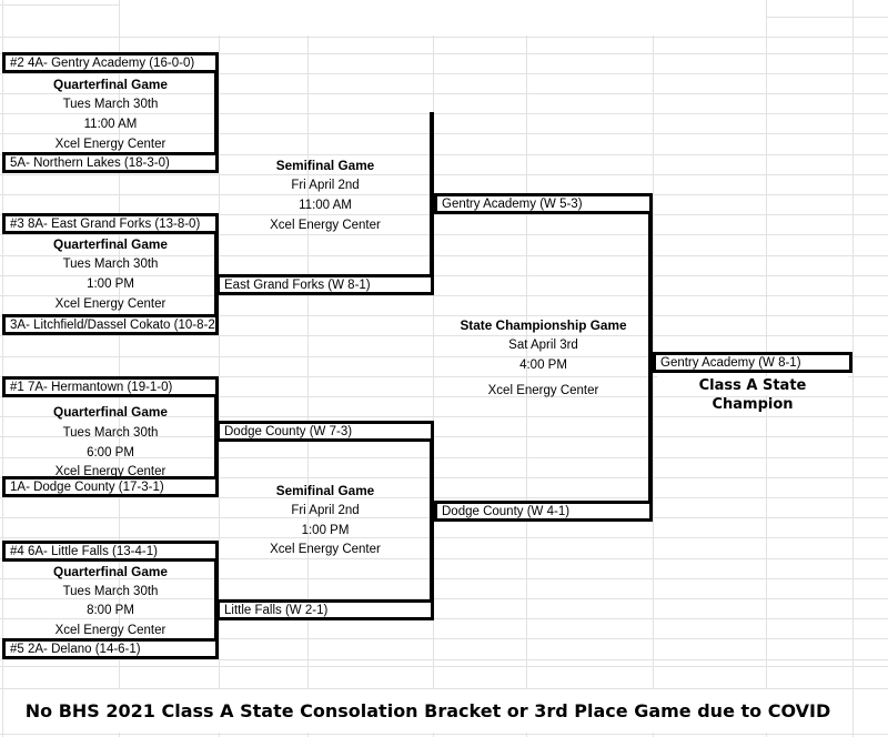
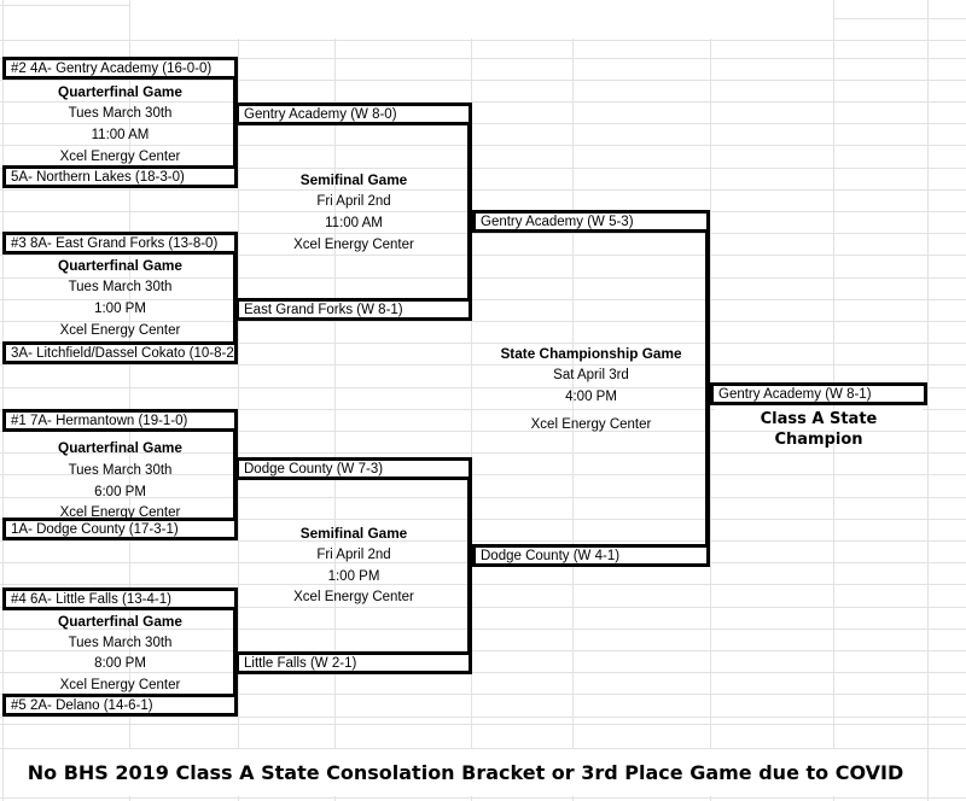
  #2 4A- Gentry Academy (16-0-0)
  Quarterfinal Game
  Tues March 30th
  11:00 AM
  Xcel Energy Center
  5A- Northern Lakes (18-3-0)
+ Gentry Academy (W 8-0)
  #3 8A- East Grand Forks (13-8-0)
  Quarterfinal Game
  Tues March 30th
  1:00 PM
  Xcel Energy Center
  3A- Litchfield/Dassel Cokato (10-8-2)
  East Grand Forks (W 8-1)
  #1 7A- Hermantown (19-1-0)
  Quarterfinal Game
  Tues March 30th
  6:00 PM
  Xcel Energy Center
  1A- Dodge County (17-3-1)
  Dodge County (W 7-3)
  #4 6A- Little Falls (13-4-1)
  Quarterfinal Game
  Tues March 30th
  8:00 PM
  Xcel Energy Center
  #5 2A- Delano (14-6-1)
  Little Falls (W 2-1)
  Semifinal Game
  Fri April 2nd
  11:00 AM
  Xcel Energy Center
  Gentry Academy (W 5-3)
  Semifinal Game
  Fri April 2nd
  1:00 PM
  Xcel Energy Center
  Dodge County (W 4-1)
  State Championship Game
  Sat April 3rd
  4:00 PM
  Xcel Energy Center
  Gentry Academy (W 8-1)
  Class A State Champion
- No BHS 2021 Class A State Consolation Bracket or 3rd Place Game due to COVID
+ No BHS 2019 Class A State Consolation Bracket or 3rd Place Game due to COVID
